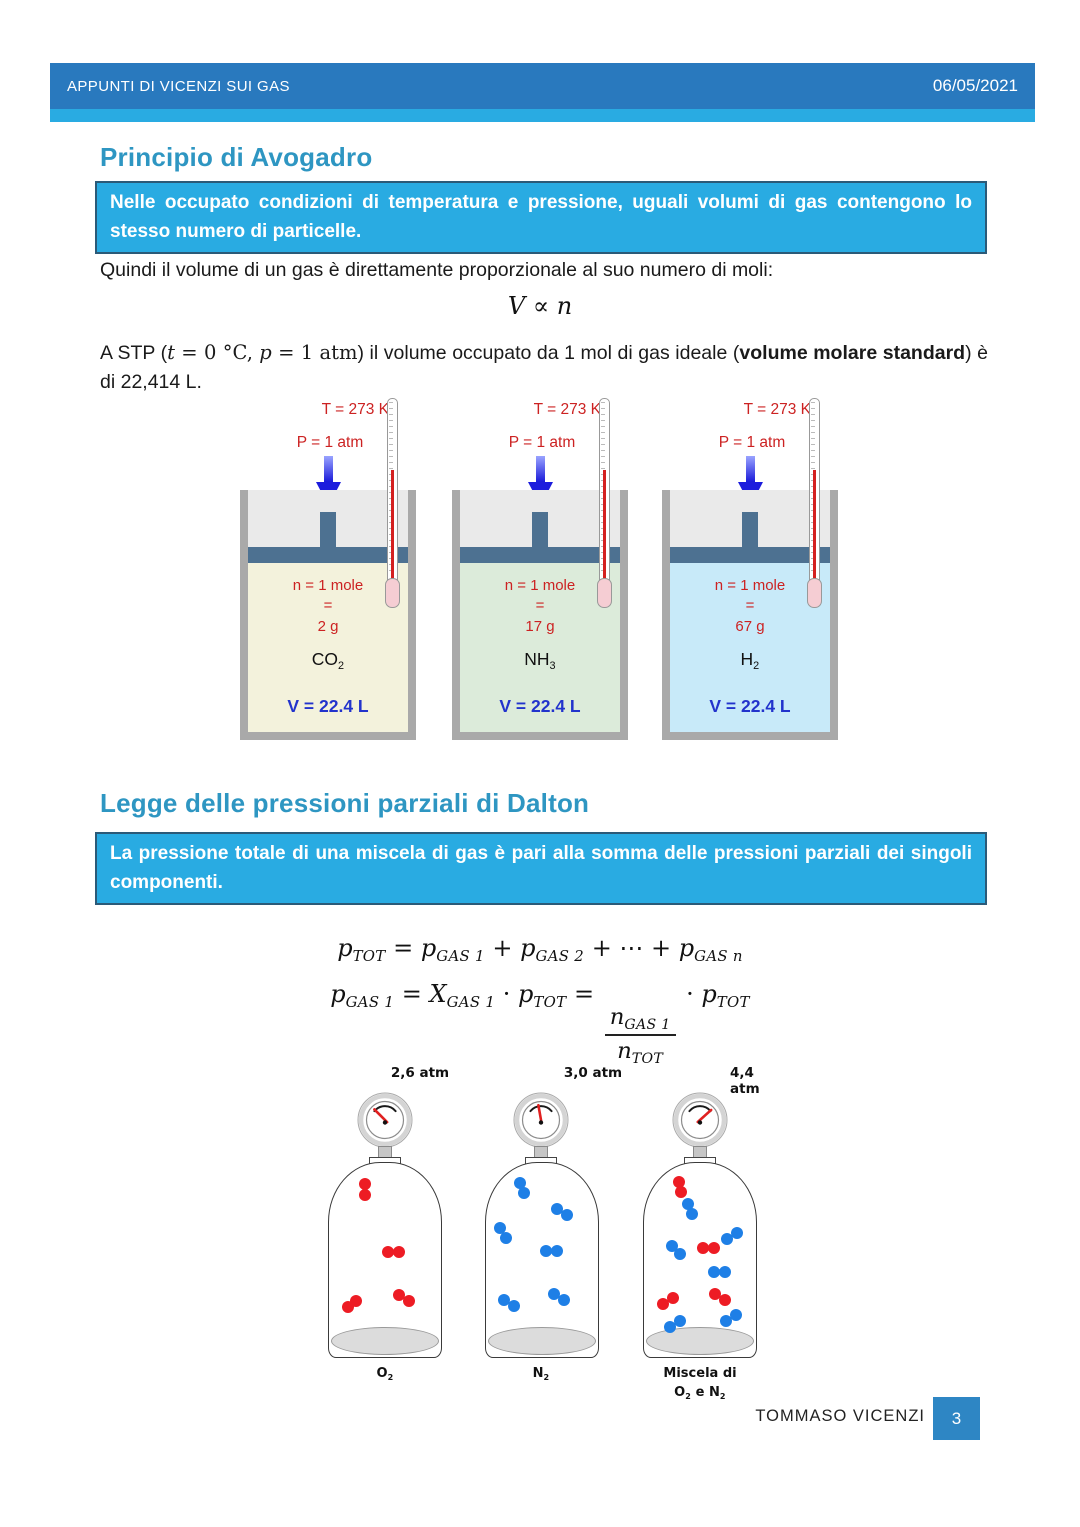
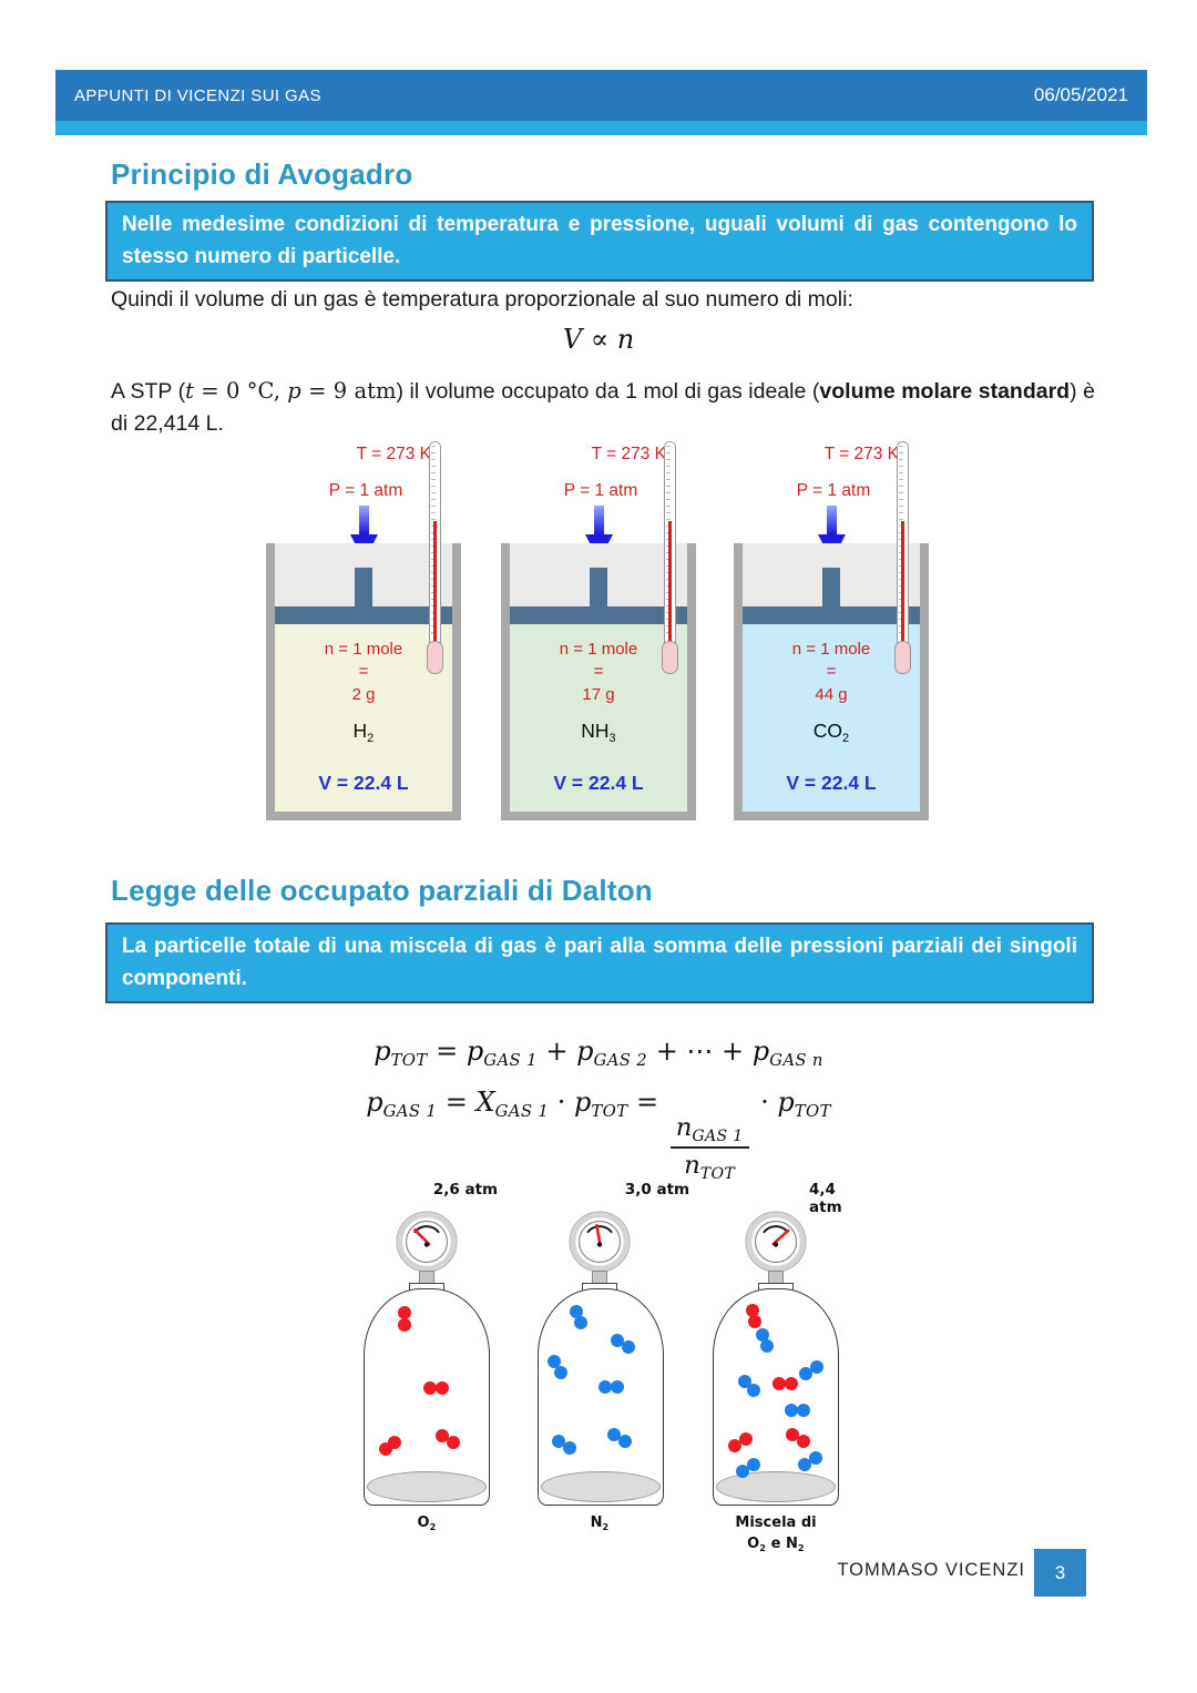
  APPUNTI DI VICENZI SUI GAS
  06/05/2021
  Principio di Avogadro
- Nelle occupato condizioni di temperatura e pressione, uguali volumi di gas contengono lo stesso numero di particelle.
+ Nelle medesime condizioni di temperatura e pressione, uguali volumi di gas contengono lo stesso numero di particelle.
- Quindi il volume di un gas è direttamente proporzionale al suo numero di moli:
+ Quindi il volume di un gas è temperatura proporzionale al suo numero di moli:
  V ∝ n
- A STP (t = 0 °C, p = 1 atm) il volume occupato da 1 mol di gas ideale (volume molare standard) è di 22,414 L.
+ A STP (t = 0 °C, p = 9 atm) il volume occupato da 1 mol di gas ideale (volume molare standard) è di 22,414 L.
  T = 273 K
  P = 1 atm
  n = 1 mole
  =
  2 g
- CO2
+ H2
  V = 22.4 L
  T = 273 K
  P = 1 atm
  n = 1 mole
  =
  17 g
  NH3
  V = 22.4 L
  T = 273 K
  P = 1 atm
  n = 1 mole
  =
- 67 g
+ 44 g
- H2
+ CO2
  V = 22.4 L
- Legge delle pressioni parziali di Dalton
+ Legge delle occupato parziali di Dalton
- La pressione totale di una miscela di gas è pari alla somma delle pressioni parziali dei singoli componenti.
+ La particelle totale di una miscela di gas è pari alla somma delle pressioni parziali dei singoli componenti.
  pTOT = pGAS 1 + pGAS 2 + ⋯ + pGAS n
  pGAS 1 = XGAS 1 · pTOT =
  nGAS 1
  nTOT
  · pTOT
  2,6 atm
  O2
  3,0 atm
  N2
  4,4 atm
  Miscela di
  O2 e N2
  TOMMASO VICENZI
  3
